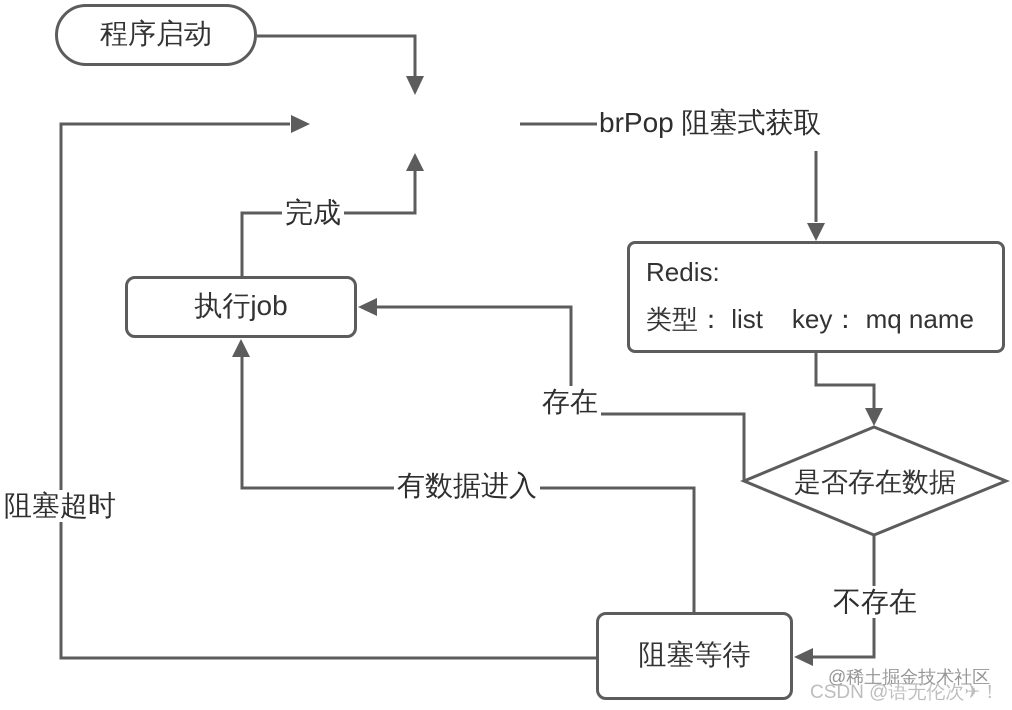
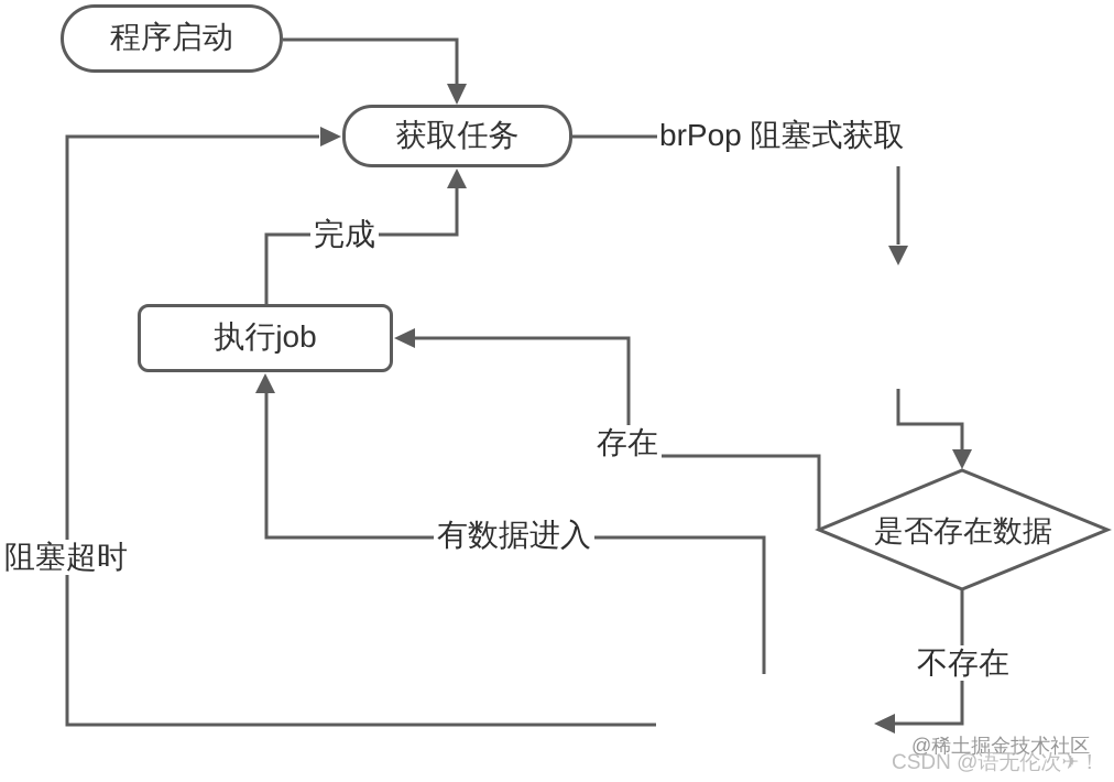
  程序启动
+ 获取任务
  执行job
- Redis:
- 类型： list key： mq name
- 阻塞等待
  是否存在数据
  brPop 阻塞式获取
  完成
  存在
  有数据进入
  阻塞超时
  不存在
  @稀土掘金技术社区
  CSDN @语无伦次✈！
